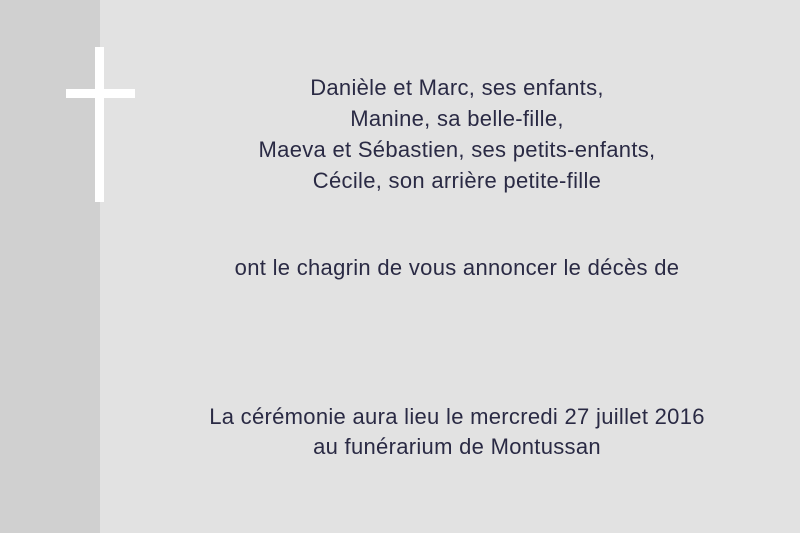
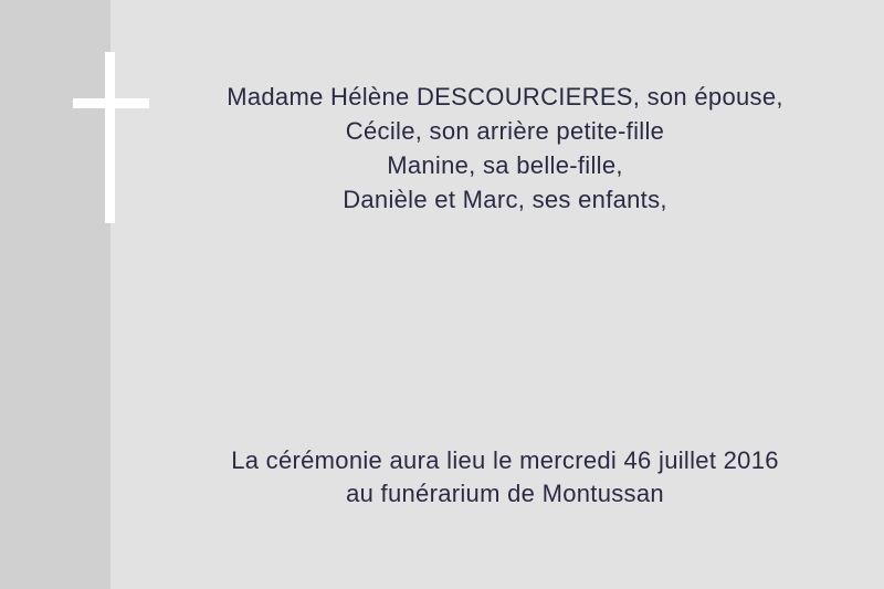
+ Madame Hélène DESCOURCIERES, son épouse,
- Danièle et Marc, ses enfants,
+ Cécile, son arrière petite-fille
  Manine, sa belle-fille,
- Maeva et Sébastien, ses petits-enfants,
- Cécile, son arrière petite-fille
+ Danièle et Marc, ses enfants,
- ont le chagrin de vous annoncer le décès de
- La cérémonie aura lieu le mercredi 27 juillet 2016
+ La cérémonie aura lieu le mercredi 46 juillet 2016
  au funérarium de Montussan
